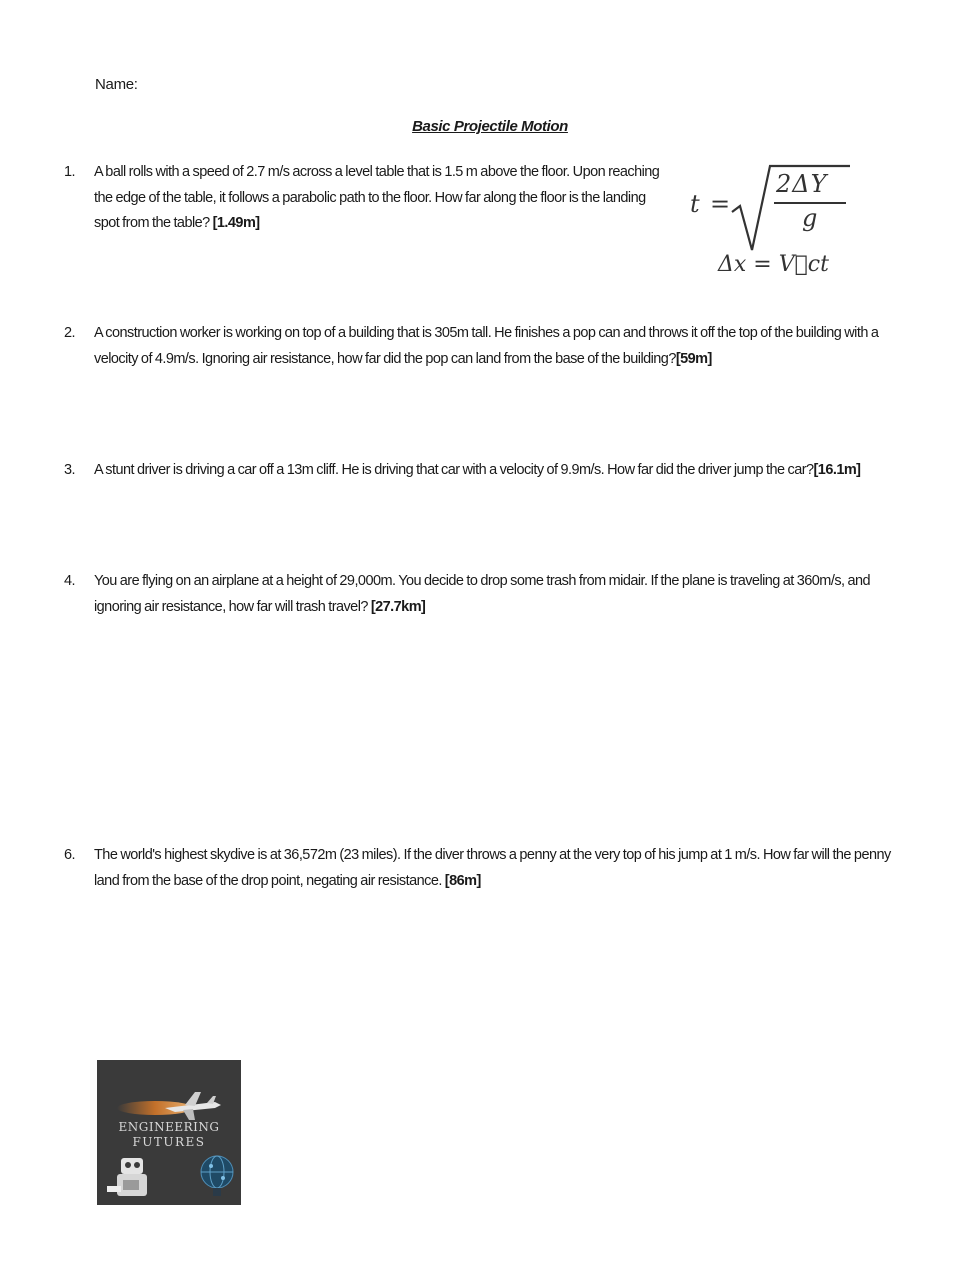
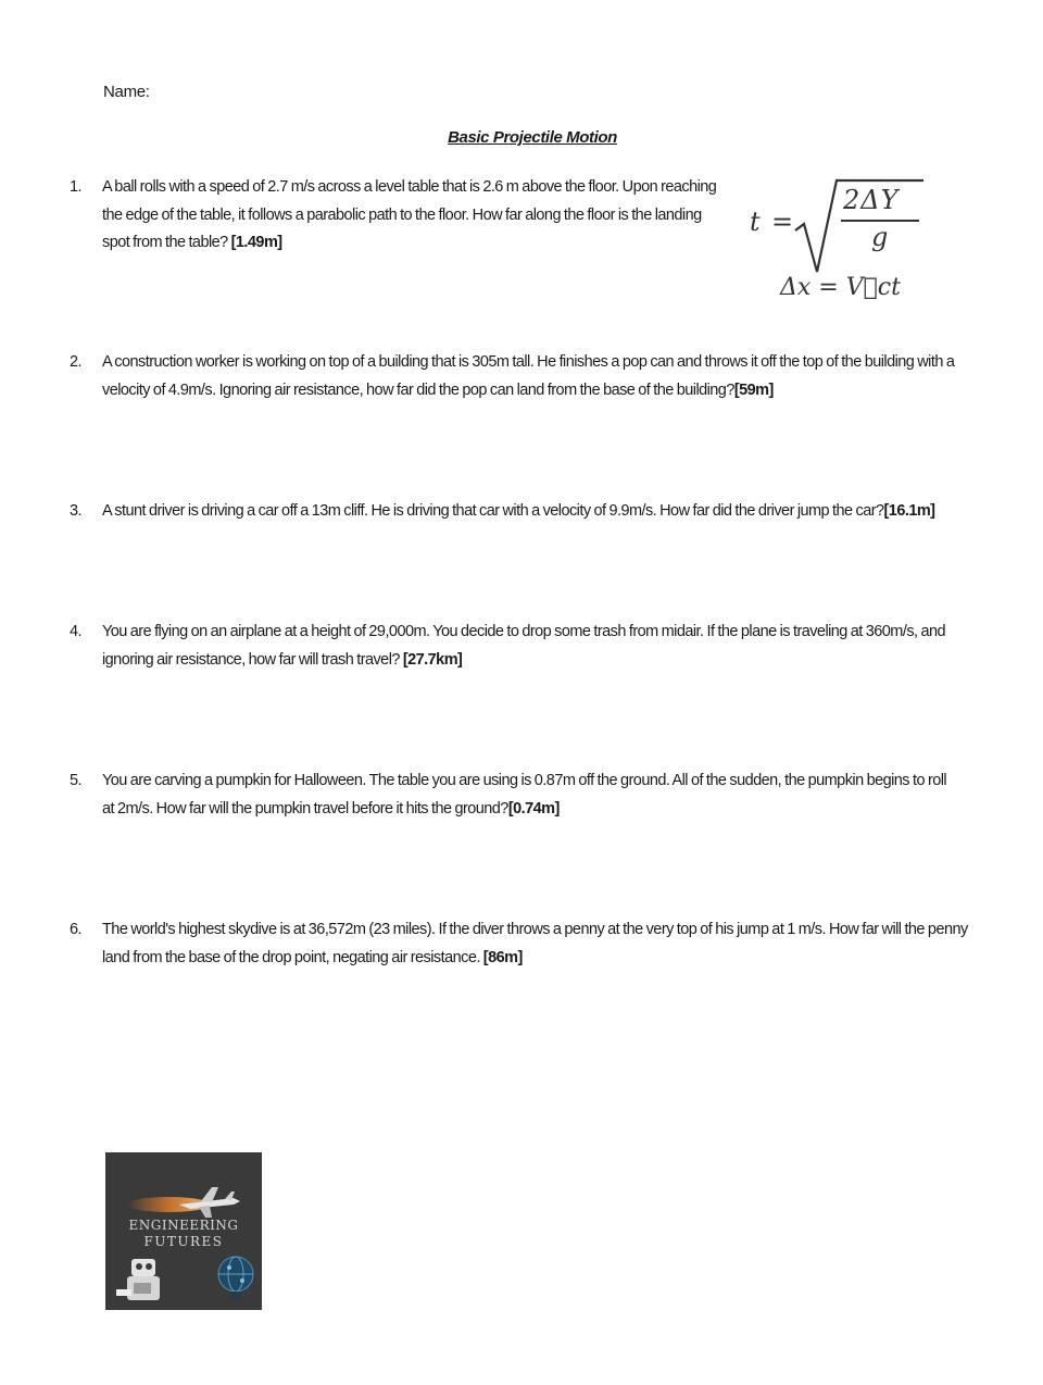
  Name:
  Basic Projectile Motion
  1.
- A ball rolls with a speed of 2.7 m/s across a level table that is 1.5 m above the floor. Upon reaching the edge of the table, it follows a parabolic path to the floor. How far along the floor is the landing spot from the table? [1.49m]
+ A ball rolls with a speed of 2.7 m/s across a level table that is 2.6 m above the floor. Upon reaching the edge of the table, it follows a parabolic path to the floor. How far along the floor is the landing spot from the table? [1.49m]
  t
  =
  2ΔY
  g
  Δx = V⃗ct
  2.
  A construction worker is working on top of a building that is 305m tall. He finishes a pop can and throws it off the top of the building with a velocity of 4.9m/s. Ignoring air resistance, how far did the pop can land from the base of the building?[59m]
  3.
  A stunt driver is driving a car off a 13m cliff. He is driving that car with a velocity of 9.9m/s. How far did the driver jump the car?[16.1m]
  4.
  You are flying on an airplane at a height of 29,000m. You decide to drop some trash from midair. If the plane is traveling at 360m/s, and ignoring air resistance, how far will trash travel? [27.7km]
+ 5.
+ You are carving a pumpkin for Halloween. The table you are using is 0.87m off the ground. All of the sudden, the pumpkin begins to roll at 2m/s. How far will the pumpkin travel before it hits the ground?[0.74m]
  6.
  The world's highest skydive is at 36,572m (23 miles). If the diver throws a penny at the very top of his jump at 1 m/s. How far will the penny land from the base of the drop point, negating air resistance. [86m]
  ENGINEERING
  FUTURES
